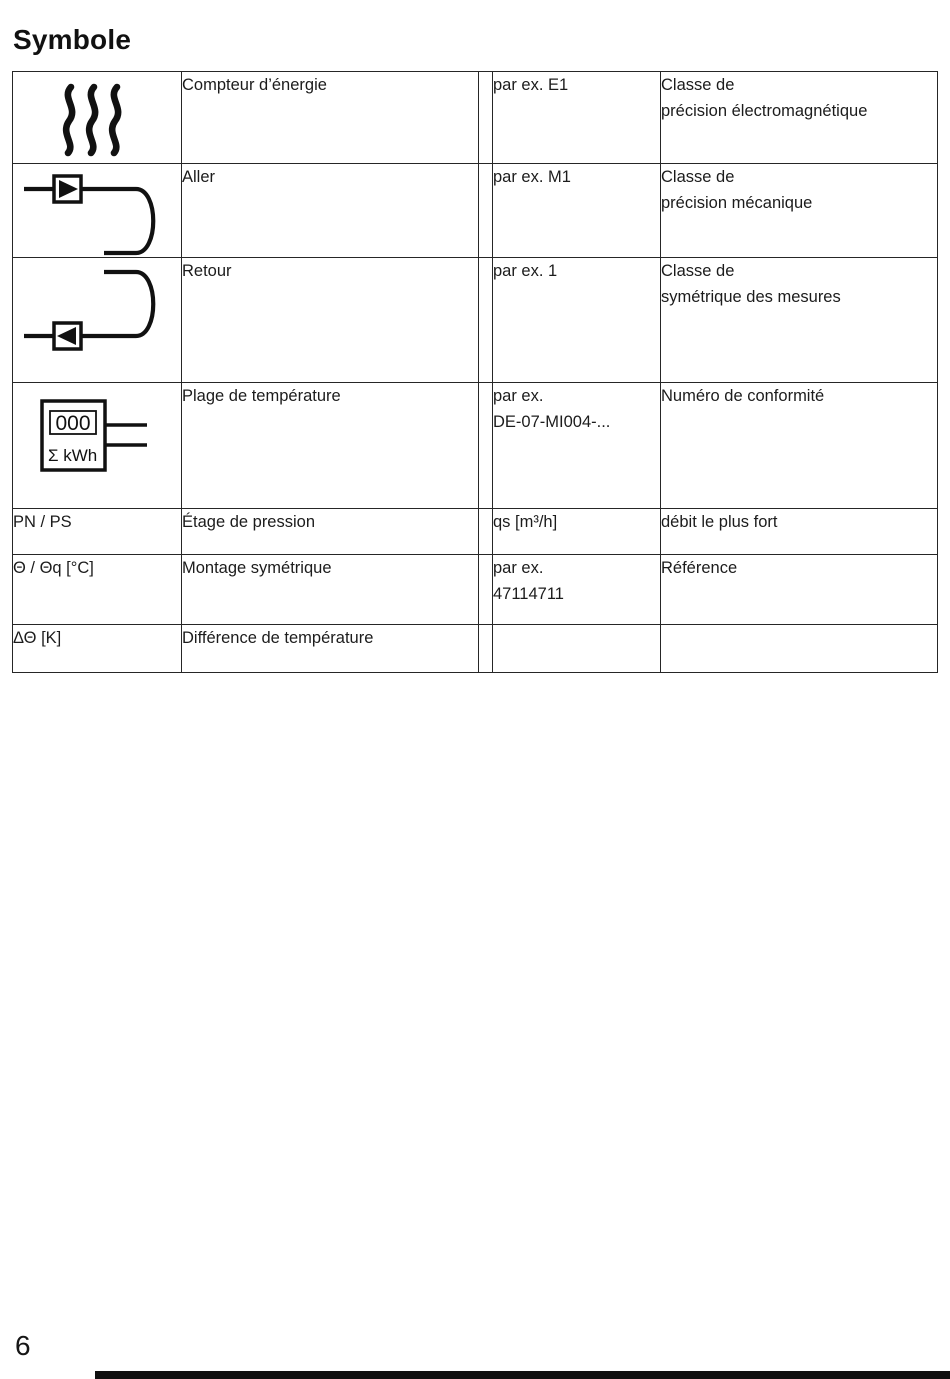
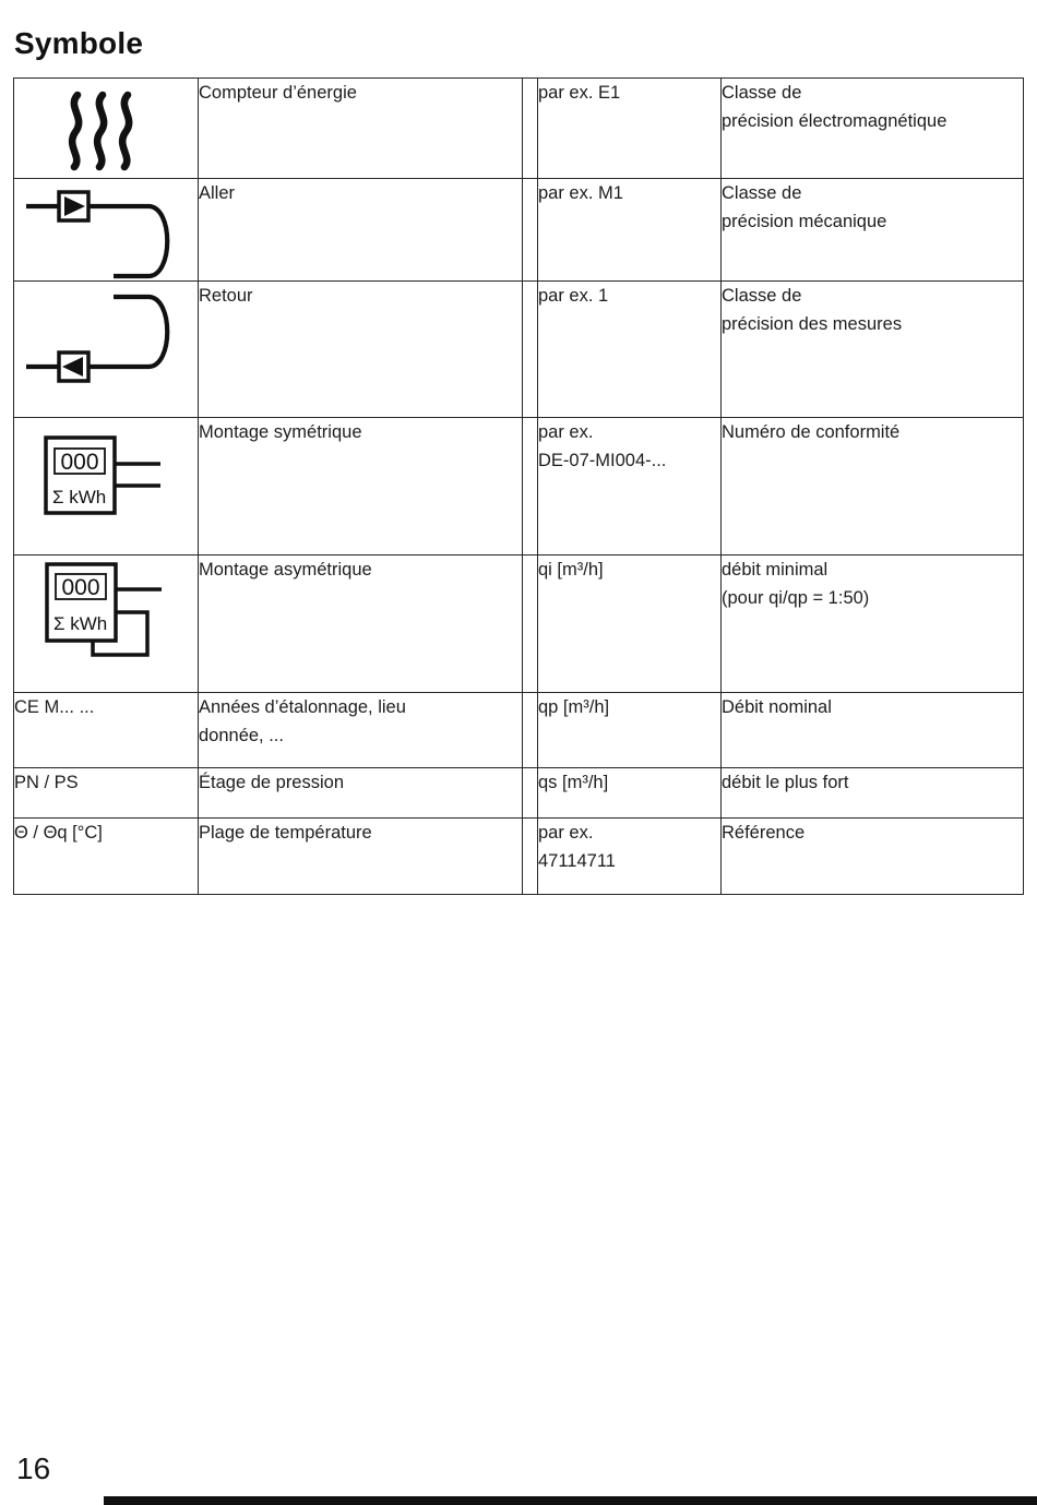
  Symbole
  	Compteur d’énergie		par ex. E1	Classe de précision électromagnétique
  	Aller		par ex. M1	Classe de précision mécanique
- 	Retour		par ex. 1	Classe de symétrique des mesures
+ 	Retour		par ex. 1	Classe de précision des mesures
- 000 Σ kWh	Plage de température		par ex. DE-07-MI004-...	Numéro de conformité
+ 000 Σ kWh	Montage symétrique		par ex. DE-07-MI004-...	Numéro de conformité
+ 000 Σ kWh	Montage asymétrique		qi [m³/h]	débit minimal (pour qi/qp = 1:50)
+ CE M... ...	Années d’étalonnage, lieu donnée, ...		qp [m³/h]	Débit nominal
  PN / PS	Étage de pression		qs [m³/h]	débit le plus fort
- Θ / Θq [°C]	Montage symétrique		par ex. 47114711	Référence
+ Θ / Θq [°C]	Plage de température		par ex. 47114711	Référence
- ΔΘ [K]	Différence de température
- 6
+ 16
